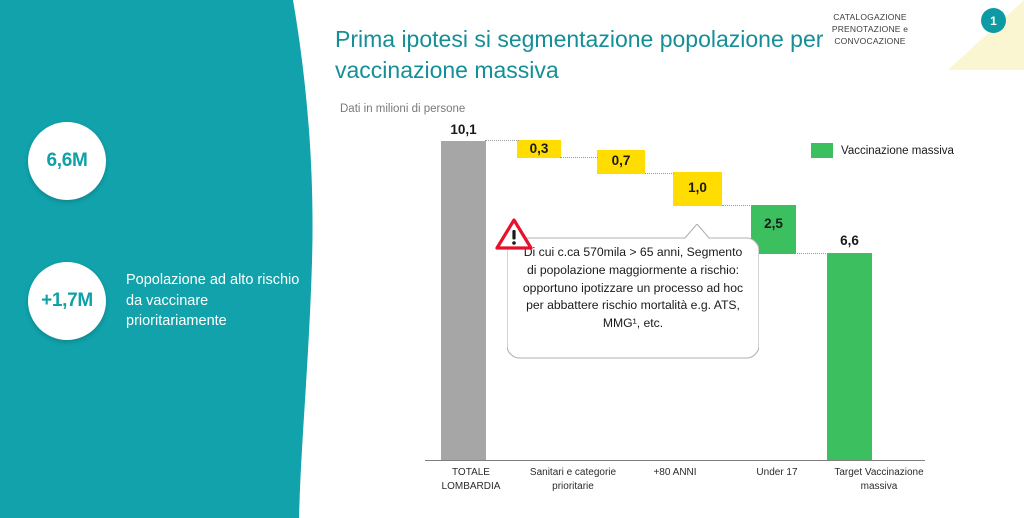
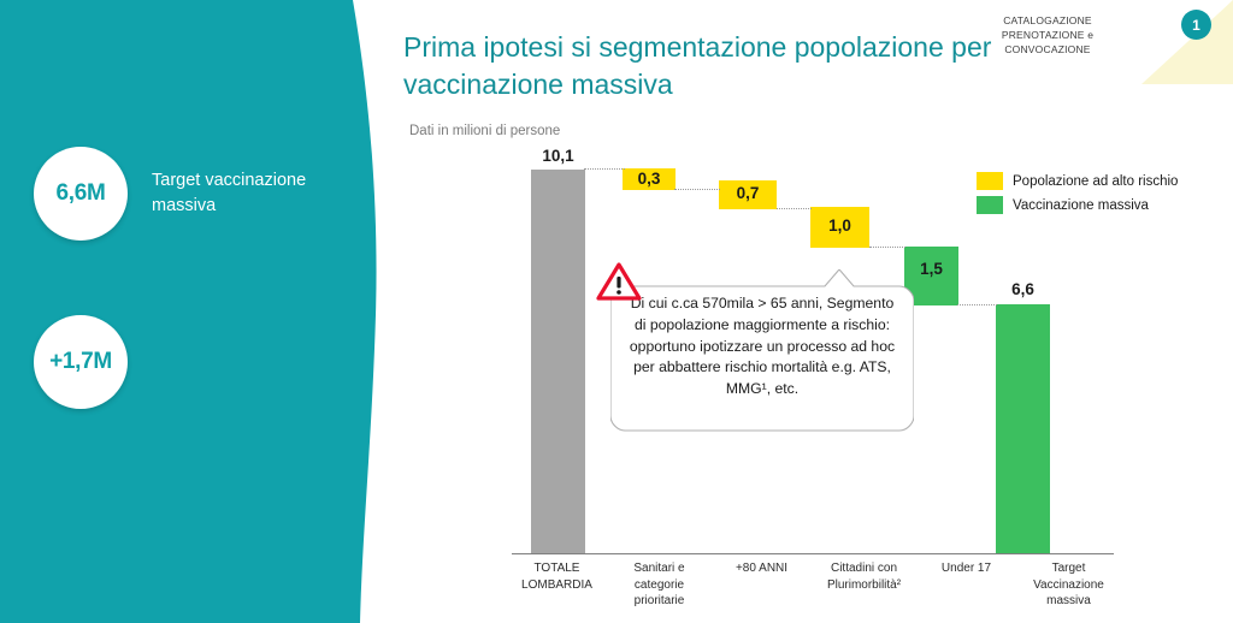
  6,6M
+ Target vaccinazione massiva
  +1,7M
- Popolazione ad alto rischio da vaccinare prioritariamente
  Prima ipotesi si segmentazione popolazione per vaccinazione massiva
  CATALOGAZIONE PRENOTAZIONE e CONVOCAZIONE
  1
  Dati in milioni di persone
  10,1
  0,3
  0,7
  1,0
- 2,5
+ 1,5
  6,6
  TOTALE LOMBARDIA
  Sanitari e categorie prioritarie
  +80 ANNI
+ Cittadini con Plurimorbilità²
  Under 17
  Target Vaccinazione massiva
+ Popolazione ad alto rischio
  Vaccinazione massiva
  Di cui c.ca 570mila > 65 anni, Segmento di popolazione maggiormente a rischio: opportuno ipotizzare un processo ad hoc per abbattere rischio mortalità e.g. ATS, MMG¹, etc.
